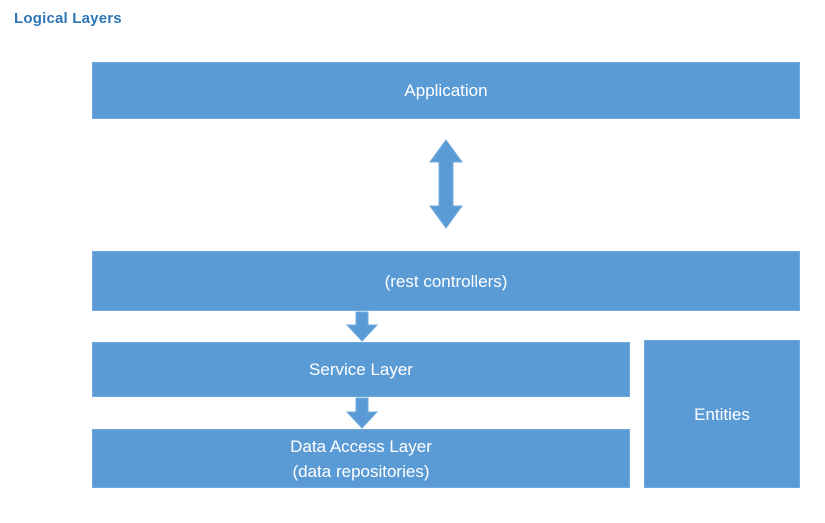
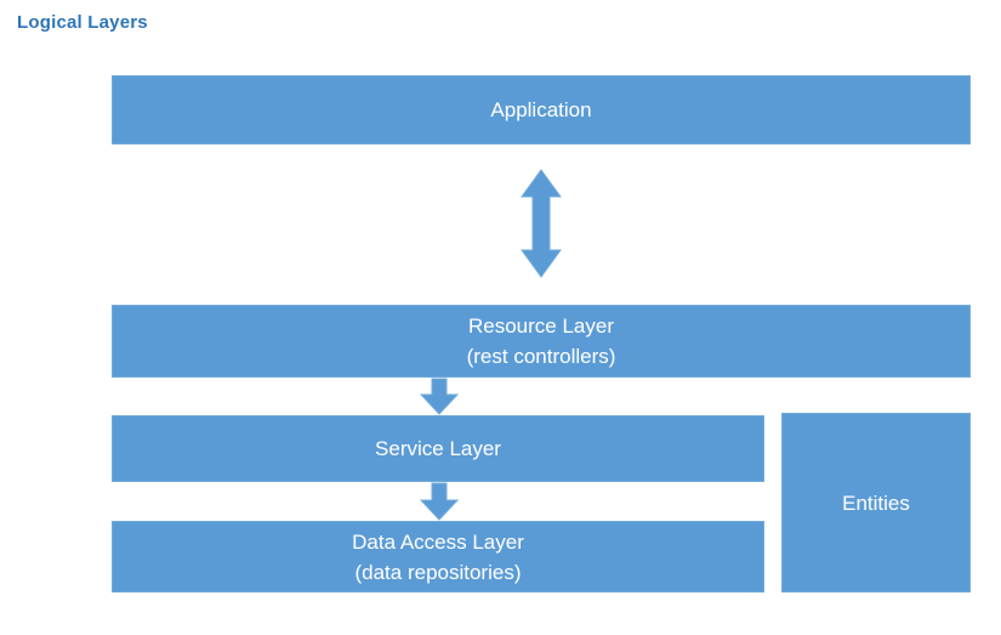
  Logical Layers
  Application
+ Resource Layer
  (rest controllers)
  Service Layer
  Data Access Layer
  (data repositories)
  Entities
